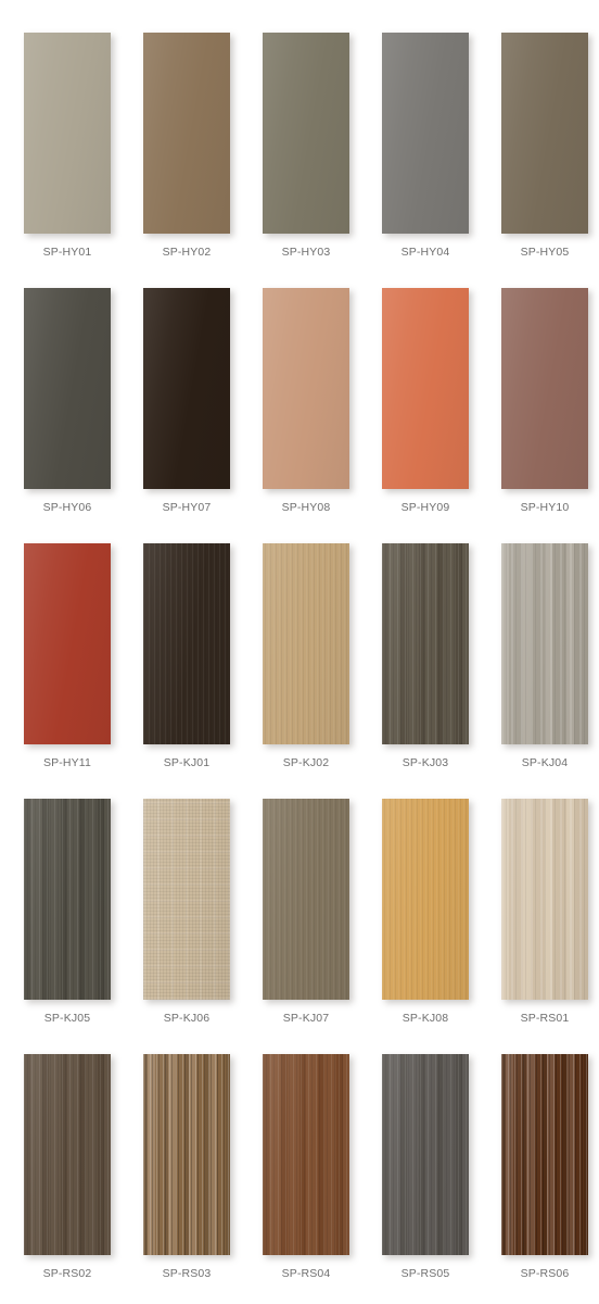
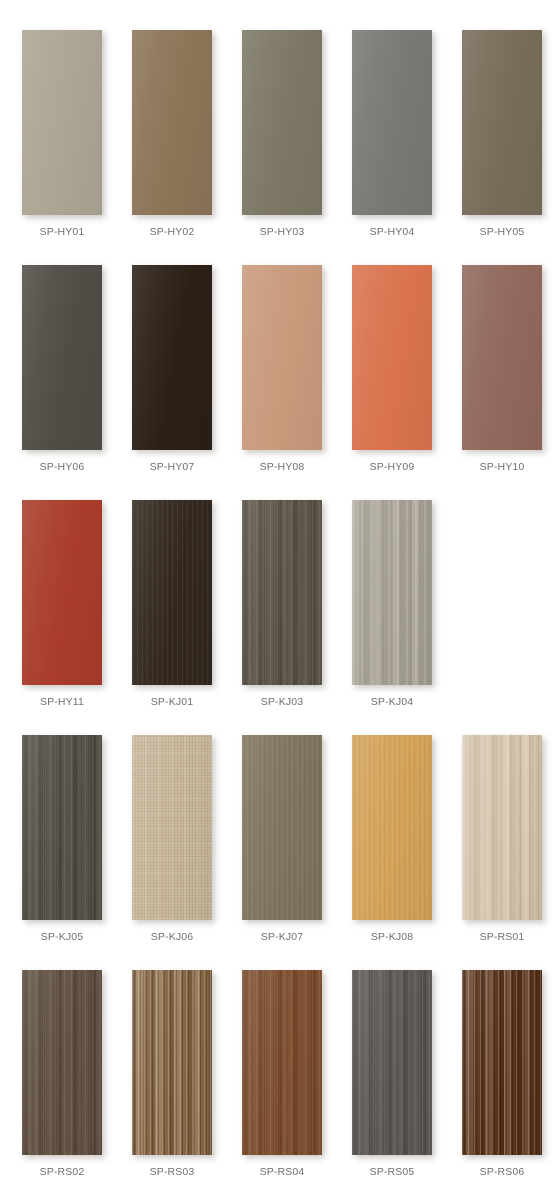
  SP-HY01
  SP-HY02
  SP-HY03
  SP-HY04
  SP-HY05
  SP-HY06
  SP-HY07
  SP-HY08
  SP-HY09
  SP-HY10
  SP-HY11
  SP-KJ01
- SP-KJ02
  SP-KJ03
  SP-KJ04
  SP-KJ05
  SP-KJ06
  SP-KJ07
  SP-KJ08
  SP-RS01
  SP-RS02
  SP-RS03
  SP-RS04
  SP-RS05
  SP-RS06
